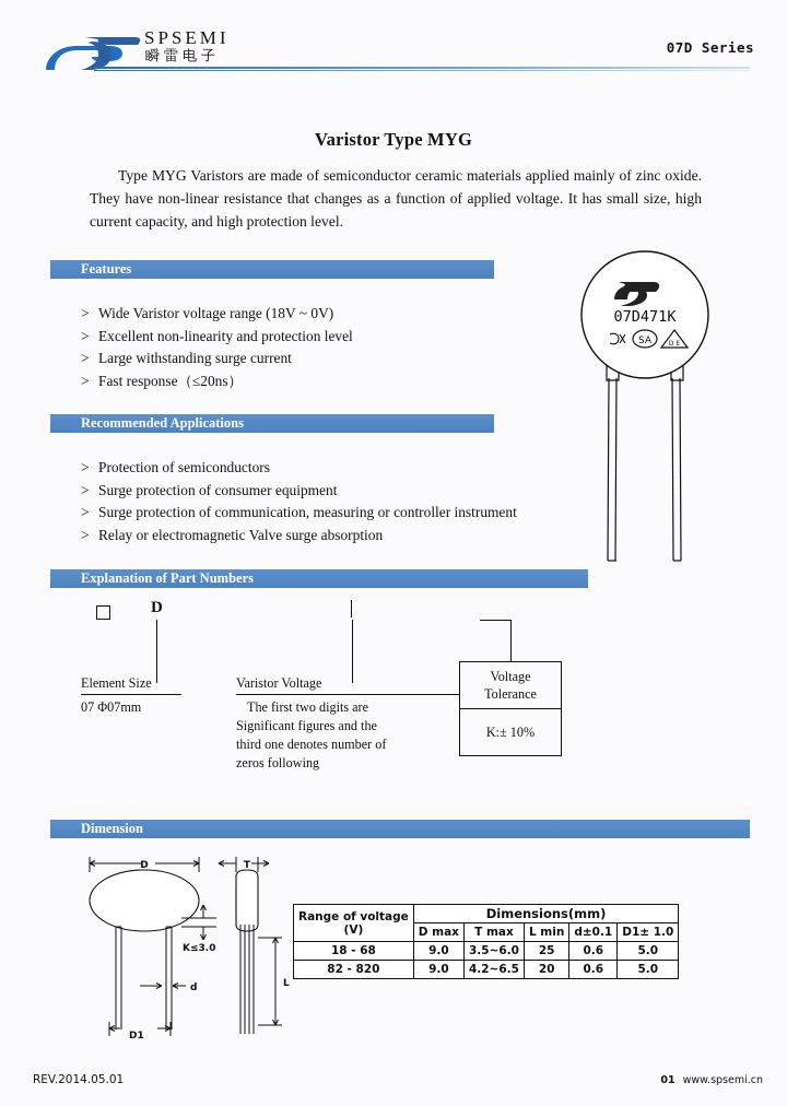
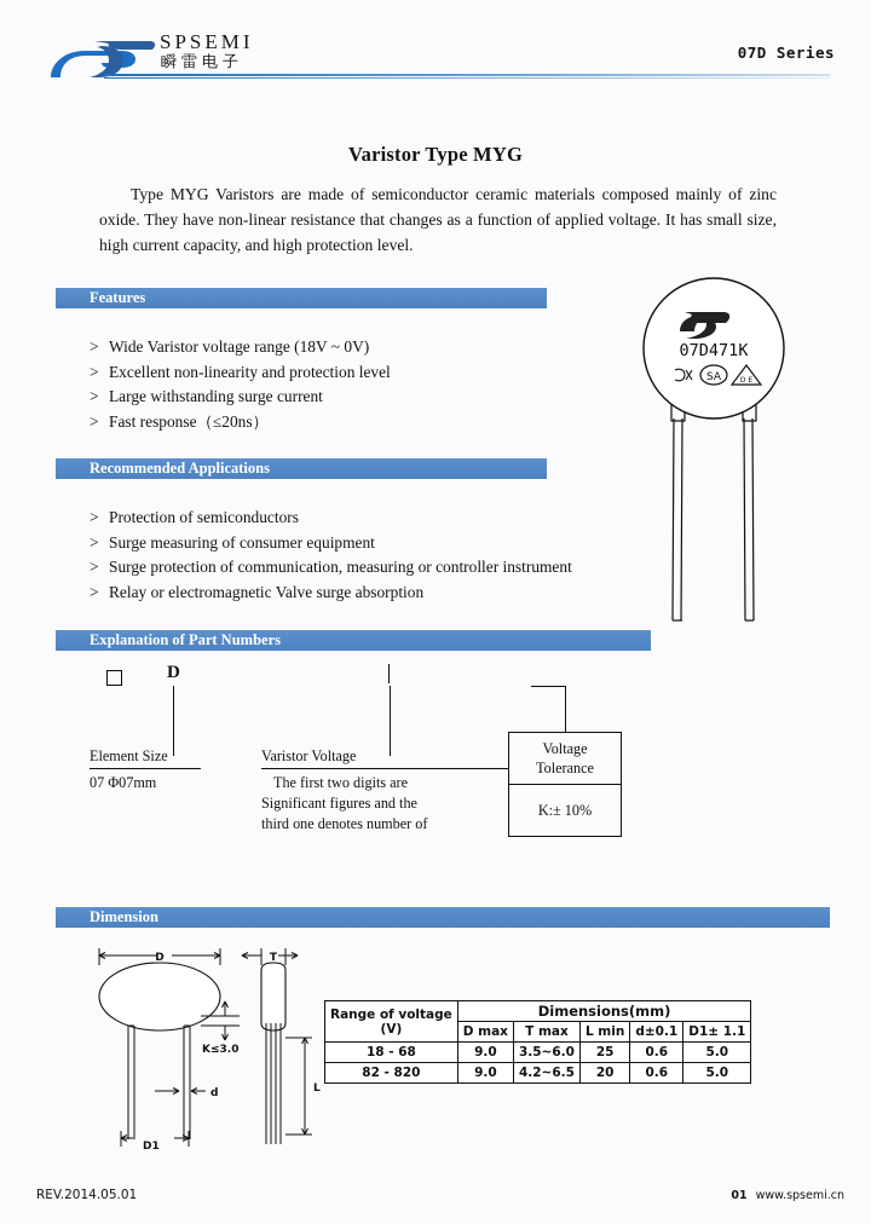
  SPSEMI
  瞬雷电子
  07D Series
  Varistor Type MYG
- Type MYG Varistors are made of semiconductor ceramic materials applied mainly of zinc oxide. They have non-linear resistance that changes as a function of applied voltage. It has small size, high current capacity, and high protection level.
+ Type MYG Varistors are made of semiconductor ceramic materials composed mainly of zinc oxide. They have non-linear resistance that changes as a function of applied voltage. It has small size, high current capacity, and high protection level.
  Features
  > Wide Varistor voltage range (18V ~ 0V)
  > Excellent non-linearity and protection level
  > Large withstanding surge current
  > Fast response（≤20ns）
  07D471K
  SA
  Recommended Applications
  > Protection of semiconductors
- > Surge protection of consumer equipment
+ > Surge measuring of consumer equipment
  > Surge protection of communication, measuring or controller instrument
  > Relay or electromagnetic Valve surge absorption
  Explanation of Part Numbers
  D
  Element Size
  07 Φ07mm
  Varistor Voltage
  The first two digits are
  Significant figures and the
  third one denotes number of
- zeros following
  Voltage
  Tolerance
  K:± 10%
  Dimension
  D
  T
  K≤3.0
  d
  D1
  L
  Range of voltage (V)	Dimensions(mm)
- D max	T max	L min	d±0.1	D1± 1.0
+ D max	T max	L min	d±0.1	D1± 1.1
  18 - 68	9.0	3.5~6.0	25	0.6	5.0
  82 - 820	9.0	4.2~6.5	20	0.6	5.0
  REV.2014.05.01
  01 www.spsemi.cn
